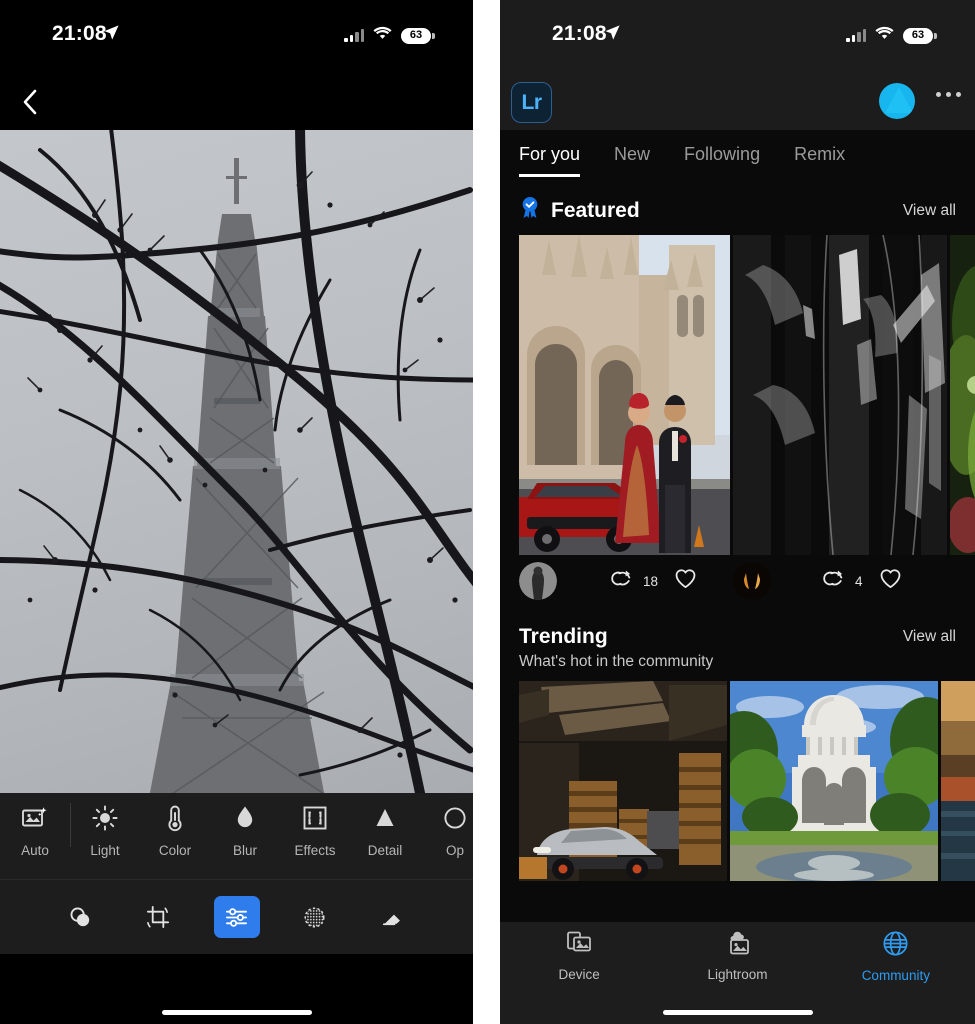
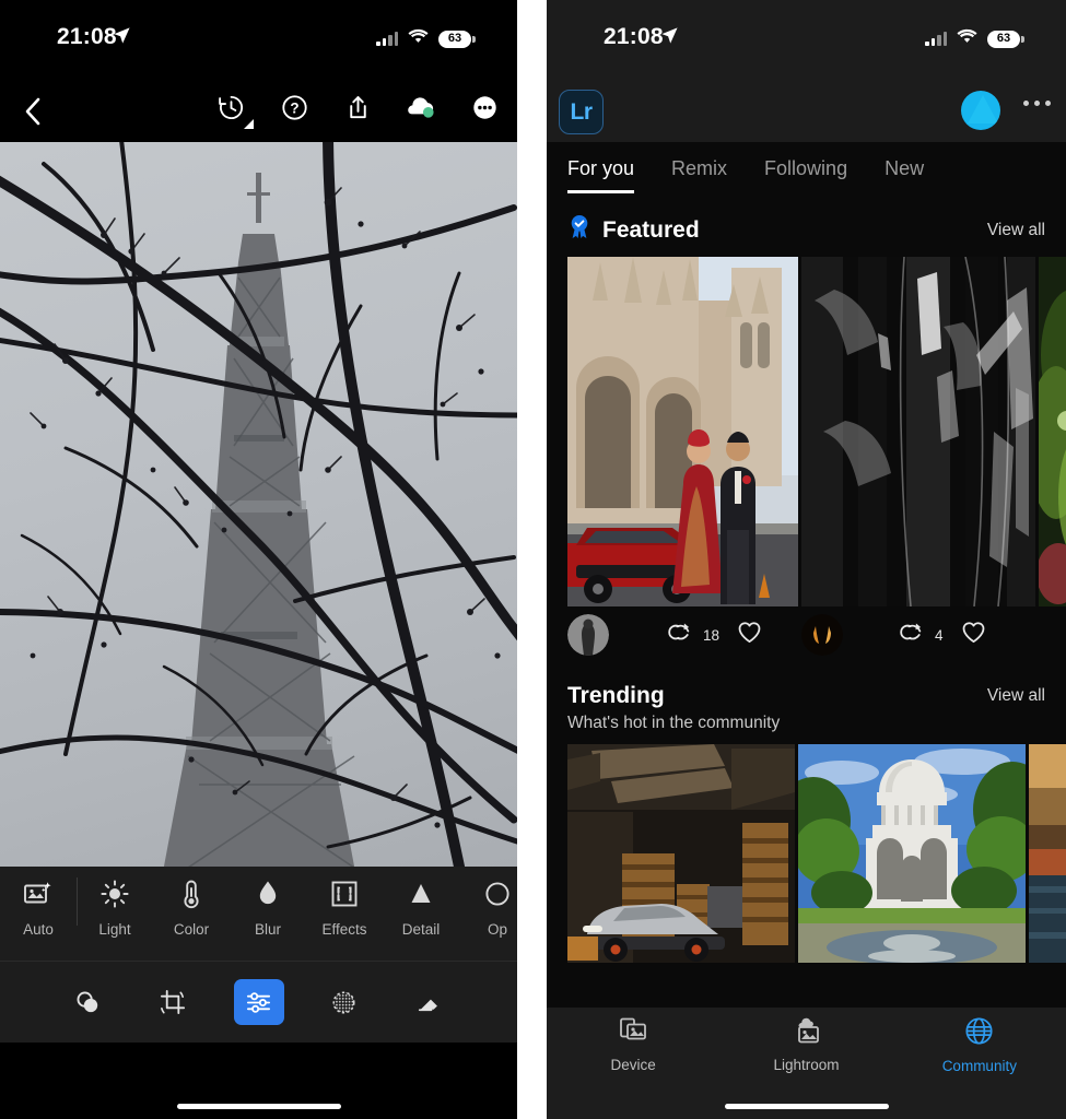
  21:08
  63
+ ?
  Auto
  Light
  Color
  Blur
  Effects
  Detail
  Op
  21:08
  63
  Lr
  For you
- New
+ Remix
  Following
- Remix
+ New
  Featured
  View all
  18
  4
  Trending
  View all
  What's hot in the community
  Device
  Lightroom
  Community
